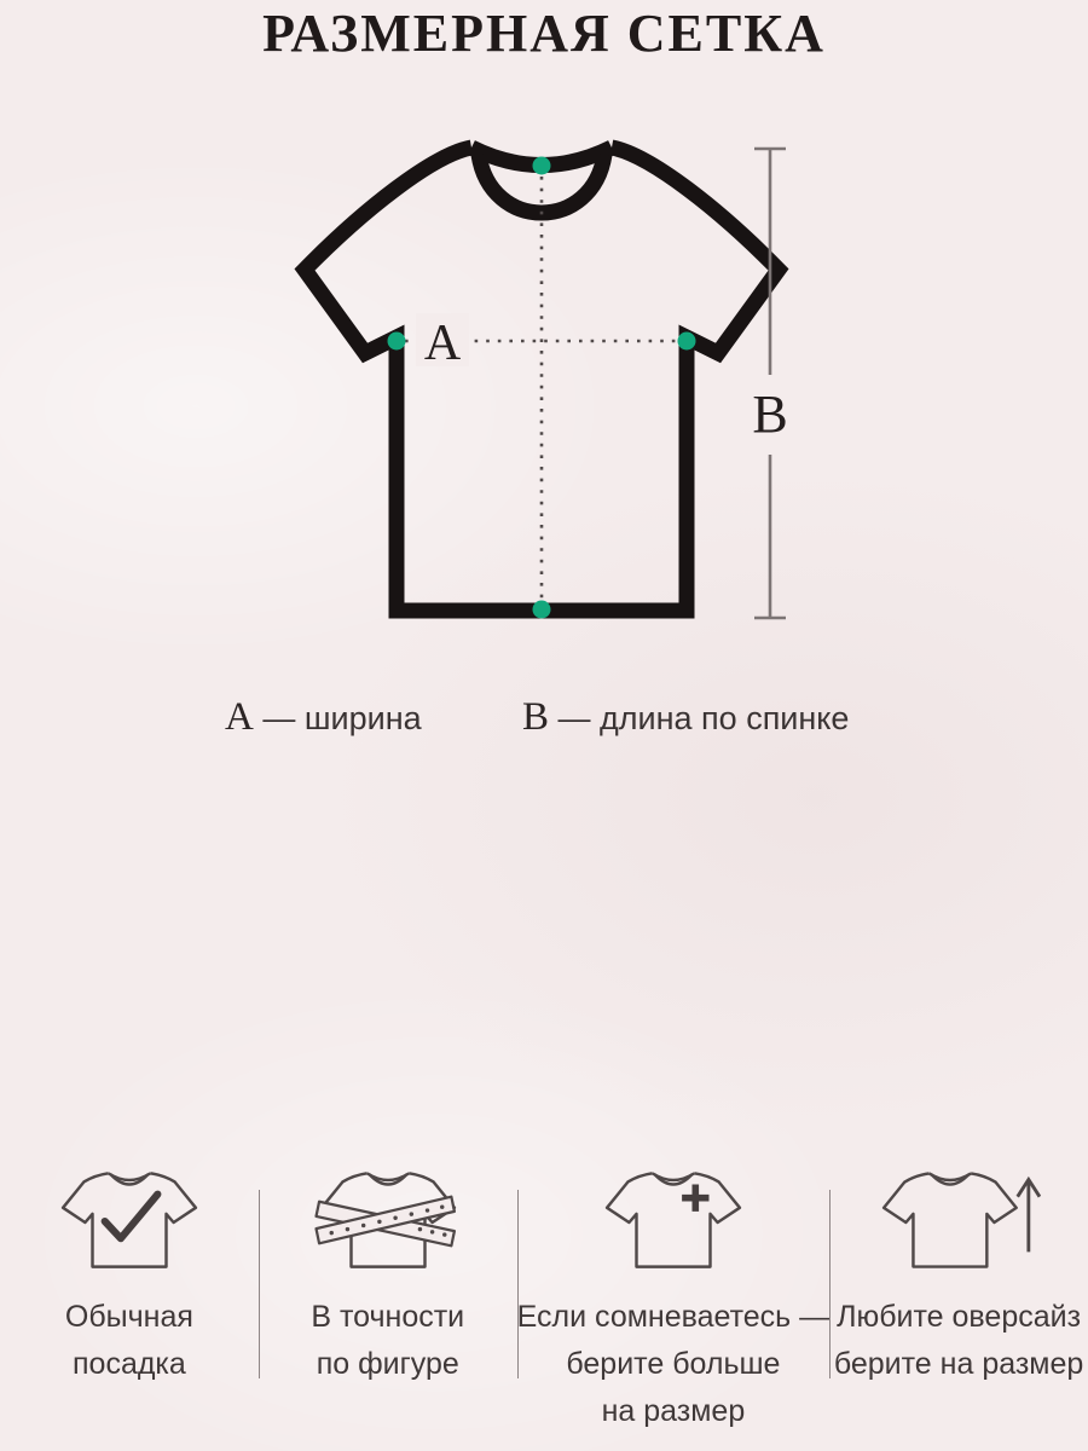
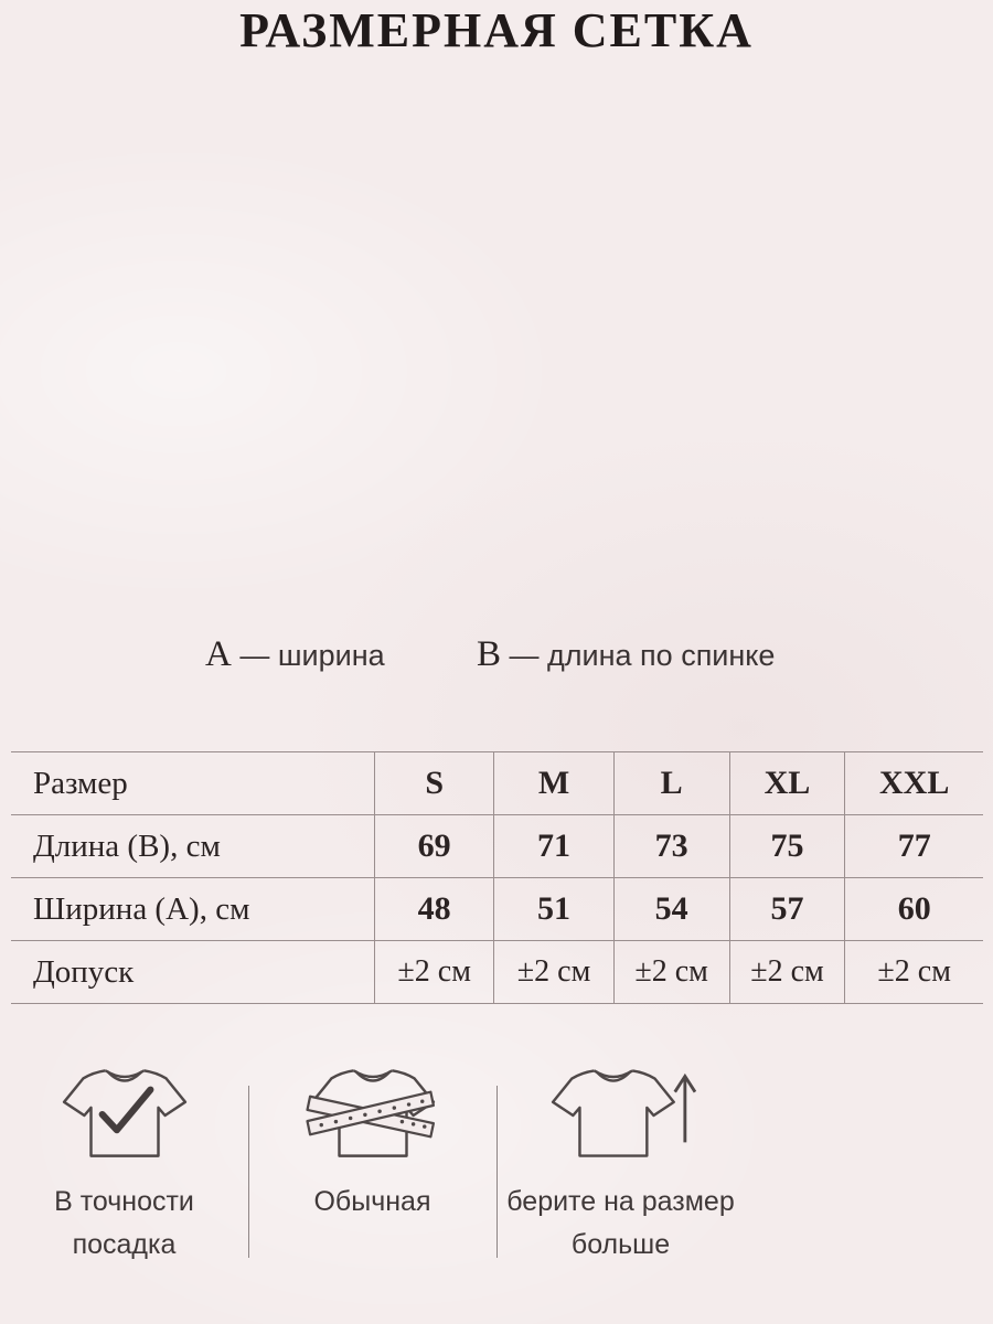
  РАЗМЕРНАЯ СЕТКА
- A
- B
  А — ширина
  В — длина по спинке
+ Размер	S	M	L	XL	XXL
+ Длина (В), см	69	71	73	75	77
+ Ширина (А), см	48	51	54	57	60
+ Допуск	±2 см	±2 см	±2 см	±2 см	±2 см
- Обычная
+ В точности
  посадка
- В точности
+ Обычная
- по фигуре
- Если сомневаетесь —
- берите больше
- на размер
- Любите оверсайз
  берите на размер
+ больше
